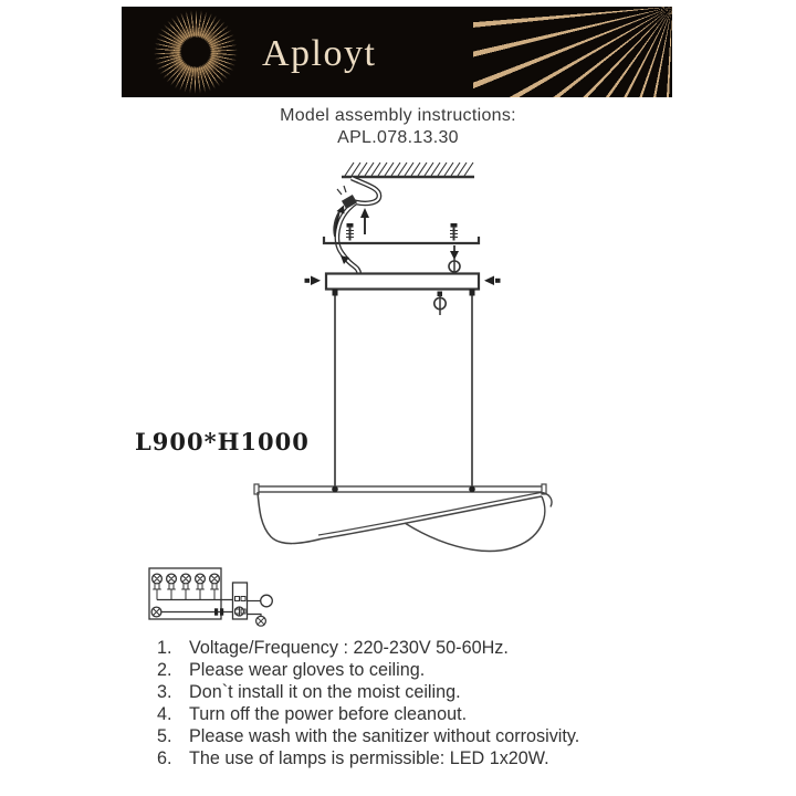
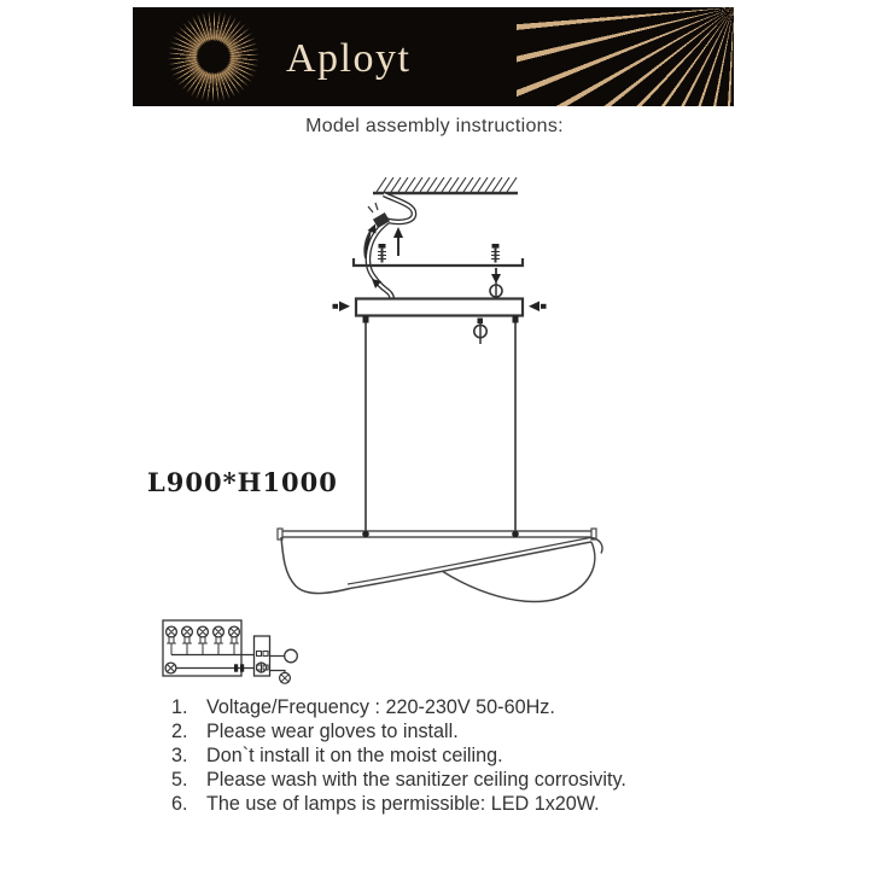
  Aployt
  Model assembly instructions:
- APL.078.13.30
  L900*H1000
  1.
  Voltage/Frequency : 220-230V 50-60Hz.
  2.
- Please wear gloves to ceiling.
+ Please wear gloves to install.
  3.
  Don`t install it on the moist ceiling.
- 4.
- Turn off the power before cleanout.
  5.
- Please wash with the sanitizer without corrosivity.
+ Please wash with the sanitizer ceiling corrosivity.
  6.
  The use of lamps is permissible: LED 1x20W.
